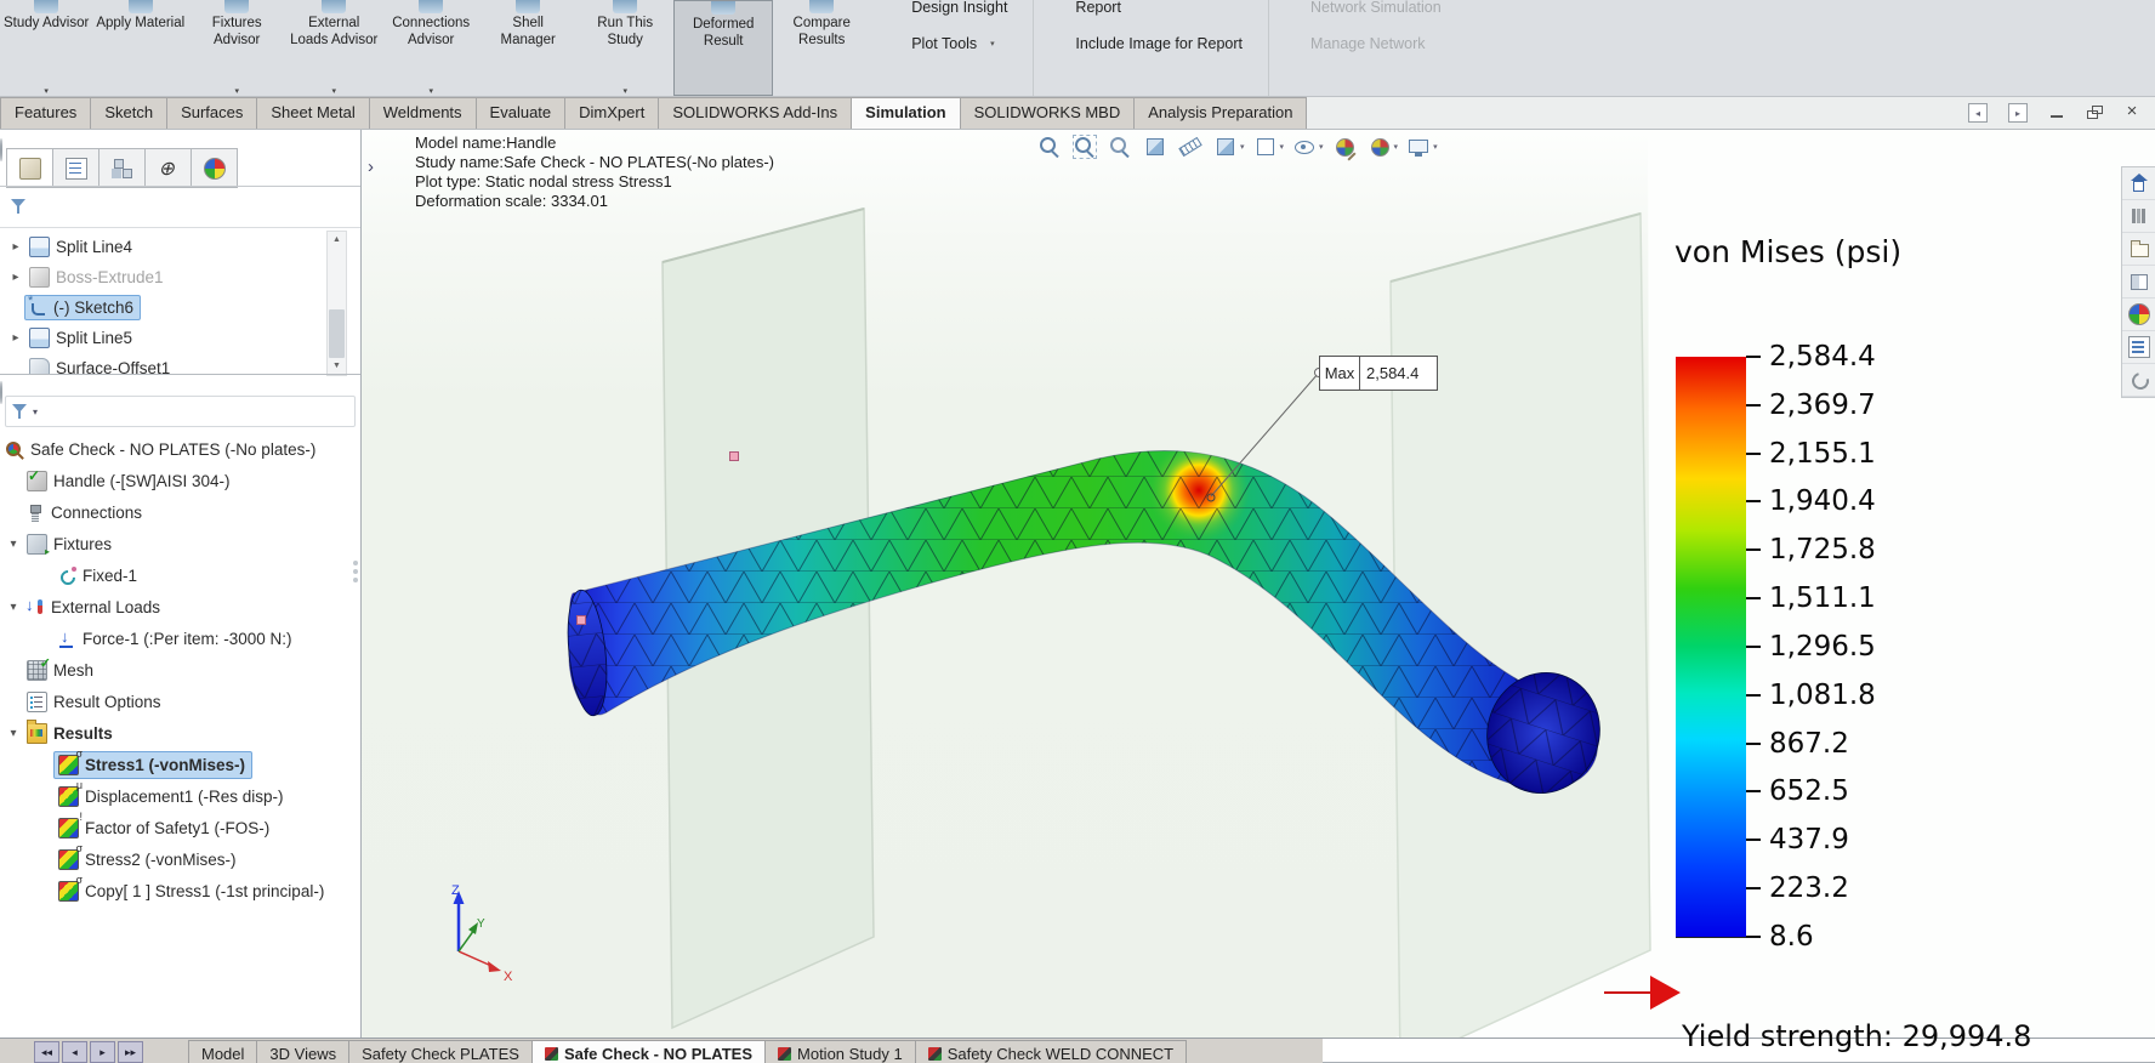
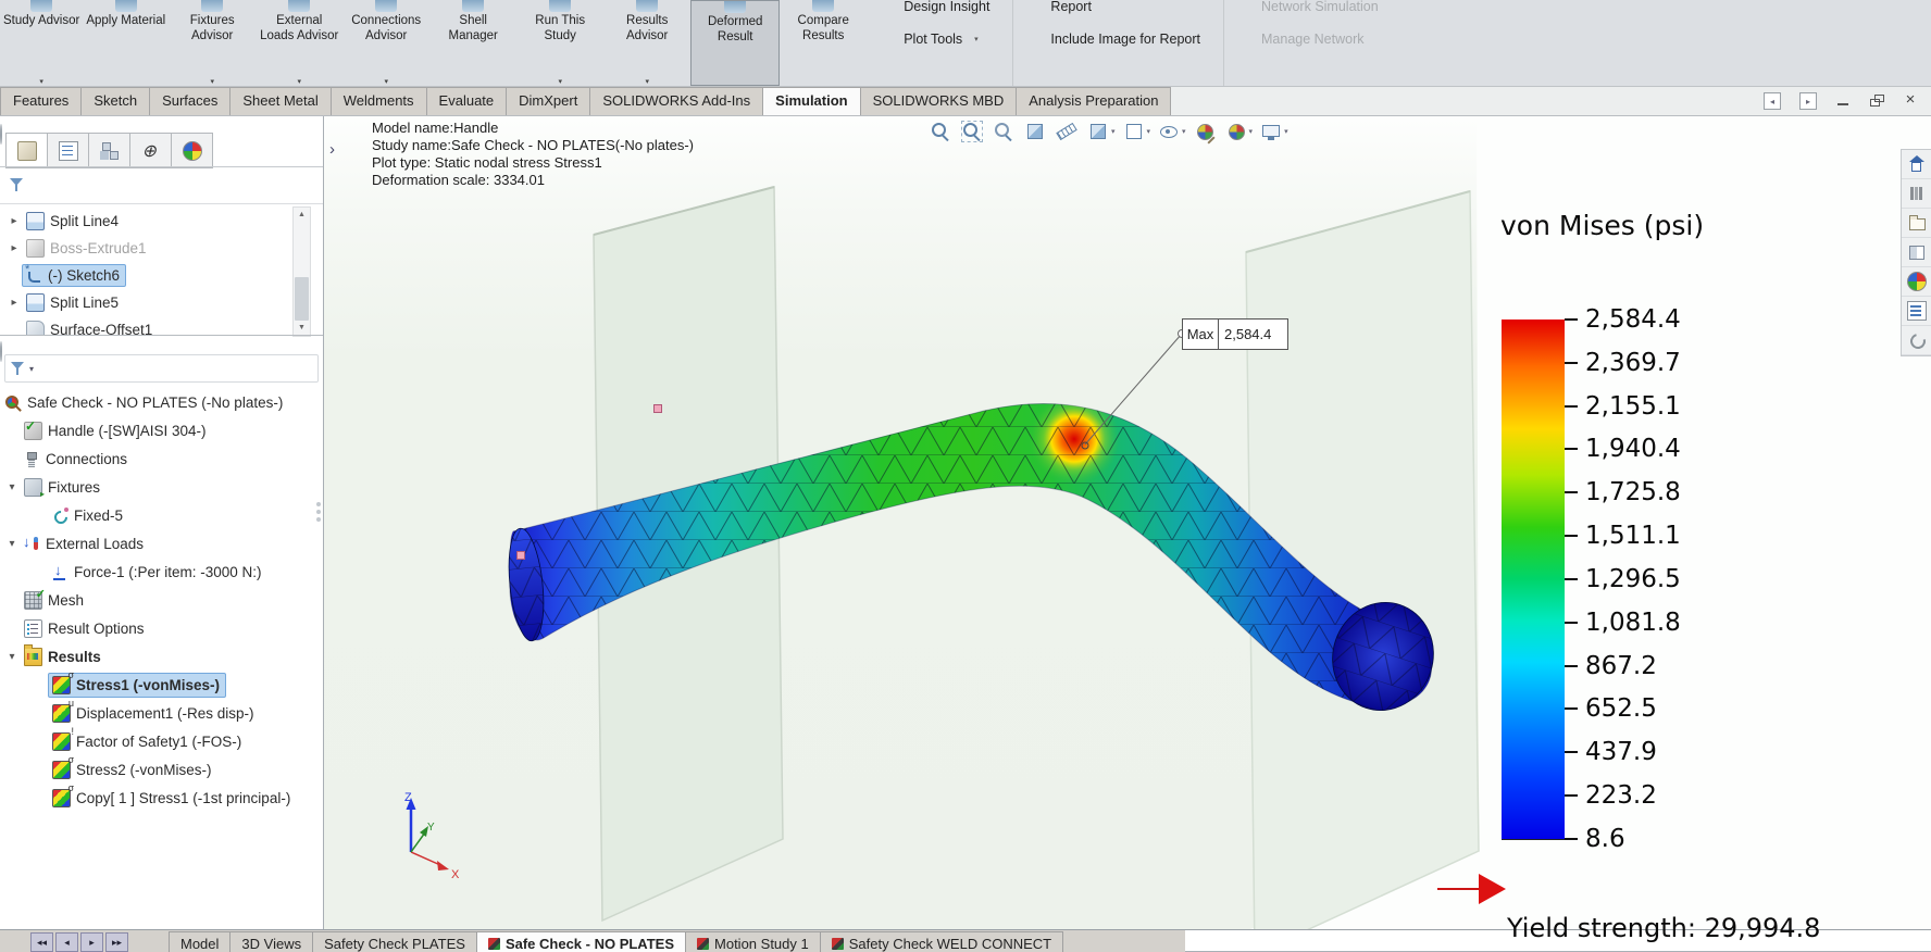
  Study Advisor
  Apply Material
  Fixtures Advisor
  External Loads Advisor
  Connections Advisor
  Shell Manager
  Run This Study
+ Results Advisor
  Deformed Result
  Compare Results
  Design Insight
  Plot Tools
  Report
  Include Image for Report
  Network Simulation
  Manage Network
  Features
  Sketch
  Surfaces
  Sheet Metal
  Weldments
  Evaluate
  DimXpert
  SOLIDWORKS Add-Ins
  Simulation
  SOLIDWORKS MBD
  Analysis Preparation
  ◂
  ▸
  ×
  ▸
  Split Line4
  ▸
  Boss-Extrude1
  (-) Sketch6
  ▸
  Split Line5
  Surface-Offset1
  ▾
  Safe Check - NO PLATES (-No plates-)
  Handle (-[SW]AISI 304-)
  Connections
  ▾
  Fixtures
- Fixed-1
+ Fixed-5
  ▾
  External Loads
  Force-1 (:Per item: -3000 N:)
  Mesh
  Result Options
  ▾
  Results
  Stress1 (-vonMises-)
  Displacement1 (-Res disp-)
  Factor of Safety1 (-FOS-)
  Stress2 (-vonMises-)
  Copy[ 1 ] Stress1 (-1st principal-)
  Z
  Y
  X
  Model name:Handle
  Study name:Safe Check - NO PLATES(-No plates-)
  Plot type: Static nodal stress Stress1
  Deformation scale: 3334.01
  ›
  Max
  2,584.4
  von Mises (psi)
  2,584.4
  2,369.7
  2,155.1
  1,940.4
  1,725.8
  1,511.1
  1,296.5
  1,081.8
  867.2
  652.5
  437.9
  223.2
  8.6
  ◂◂
  ◂
  ▸
  ▸▸
  Model
  3D Views
  Safety Check PLATES
  Safe Check - NO PLATES
  Motion Study 1
  Safety Check WELD CONNECT
  Yield strength: 29,994.8
